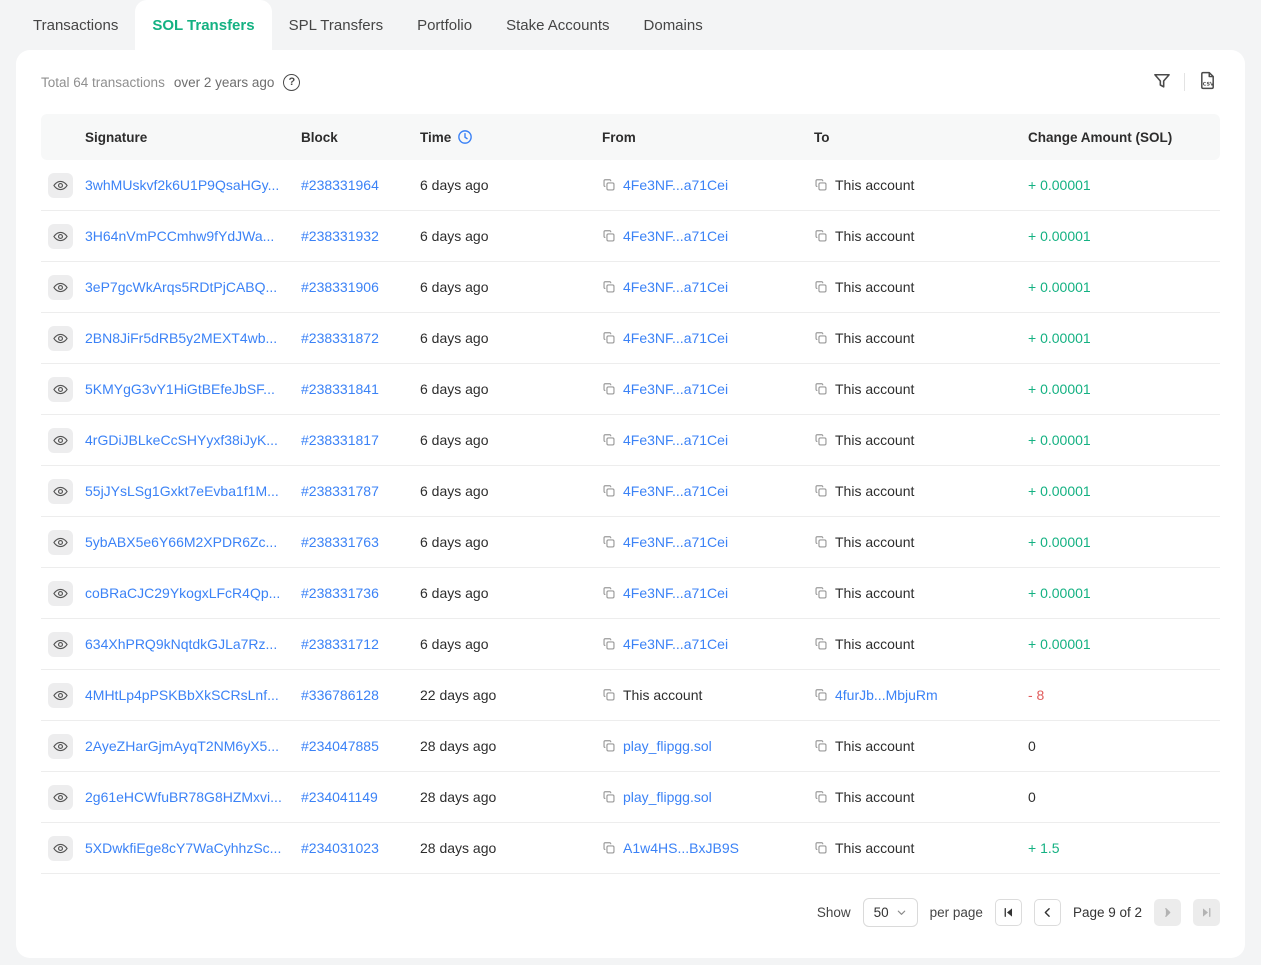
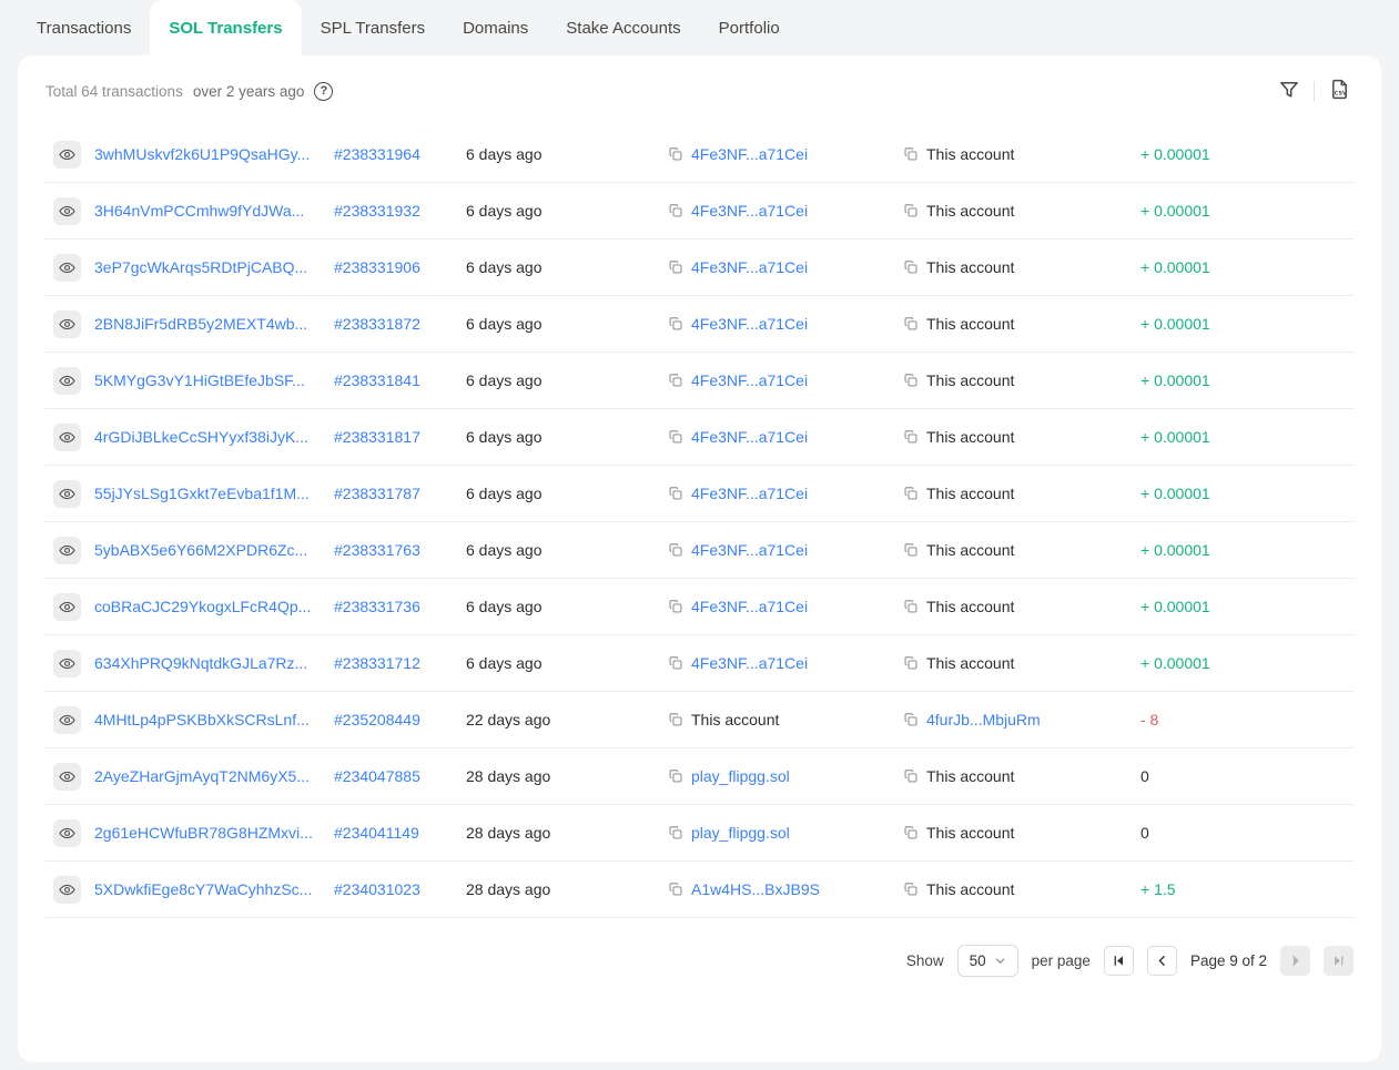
  Transactions
  SOL Transfers
  SPL Transfers
- Portfolio
+ Domains
  Stake Accounts
- Domains
+ Portfolio
  Total 64 transactions
  over 2 years ago
  ?
- Signature
- Block
- Time
- From
- To
- Change Amount (SOL)
  3whMUskvf2k6U1P9QsaHGy...
  #238331964
  6 days ago
  4Fe3NF...a71Cei
  This account
  + 0.00001
  3H64nVmPCCmhw9fYdJWa...
  #238331932
  6 days ago
  4Fe3NF...a71Cei
  This account
  + 0.00001
  3eP7gcWkArqs5RDtPjCABQ...
  #238331906
  6 days ago
  4Fe3NF...a71Cei
  This account
  + 0.00001
  2BN8JiFr5dRB5y2MEXT4wb...
  #238331872
  6 days ago
  4Fe3NF...a71Cei
  This account
  + 0.00001
  5KMYgG3vY1HiGtBEfeJbSF...
  #238331841
  6 days ago
  4Fe3NF...a71Cei
  This account
  + 0.00001
  4rGDiJBLkeCcSHYyxf38iJyK...
  #238331817
  6 days ago
  4Fe3NF...a71Cei
  This account
  + 0.00001
  55jJYsLSg1Gxkt7eEvba1f1M...
  #238331787
  6 days ago
  4Fe3NF...a71Cei
  This account
  + 0.00001
  5ybABX5e6Y66M2XPDR6Zc...
  #238331763
  6 days ago
  4Fe3NF...a71Cei
  This account
  + 0.00001
  coBRaCJC29YkogxLFcR4Qp...
  #238331736
  6 days ago
  4Fe3NF...a71Cei
  This account
  + 0.00001
  634XhPRQ9kNqtdkGJLa7Rz...
  #238331712
  6 days ago
  4Fe3NF...a71Cei
  This account
  + 0.00001
  4MHtLp4pPSKBbXkSCRsLnf...
- #336786128
+ #235208449
  22 days ago
  This account
  4furJb...MbjuRm
  - 8
  2AyeZHarGjmAyqT2NM6yX5...
  #234047885
  28 days ago
  play_flipgg.sol
  This account
  0
  2g61eHCWfuBR78G8HZMxvi...
  #234041149
  28 days ago
  play_flipgg.sol
  This account
  0
  5XDwkfiEge8cY7WaCyhhzSc...
  #234031023
  28 days ago
  A1w4HS...BxJB9S
  This account
  + 1.5
  Show
  50
  per page
  Page 9 of 2
